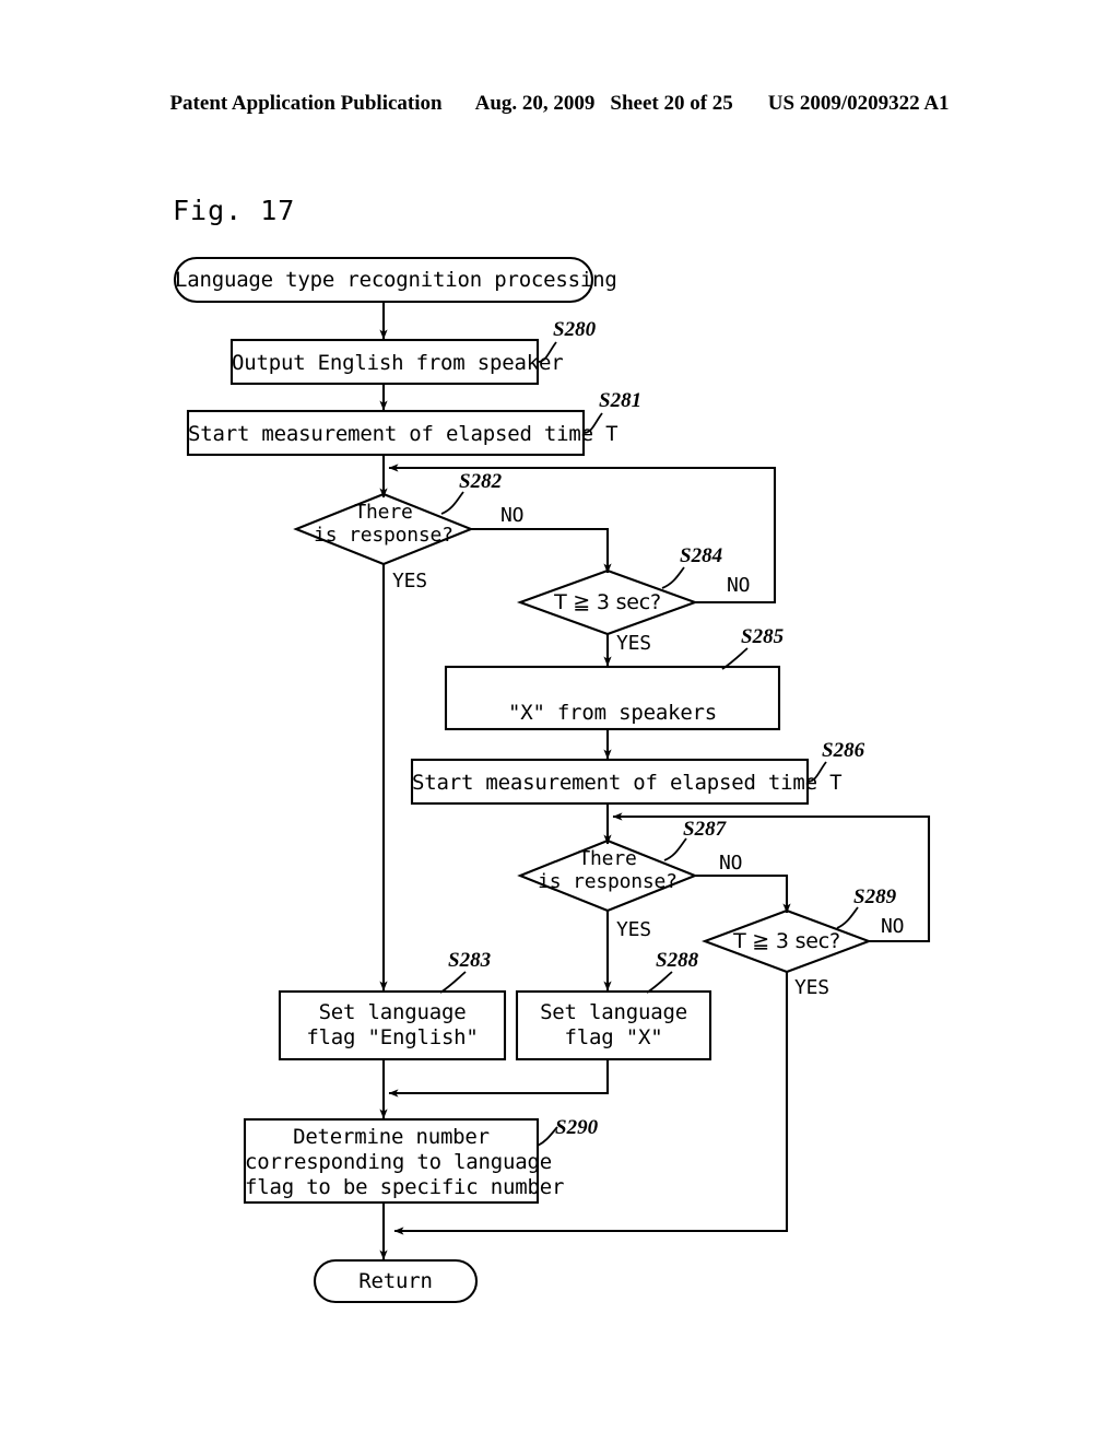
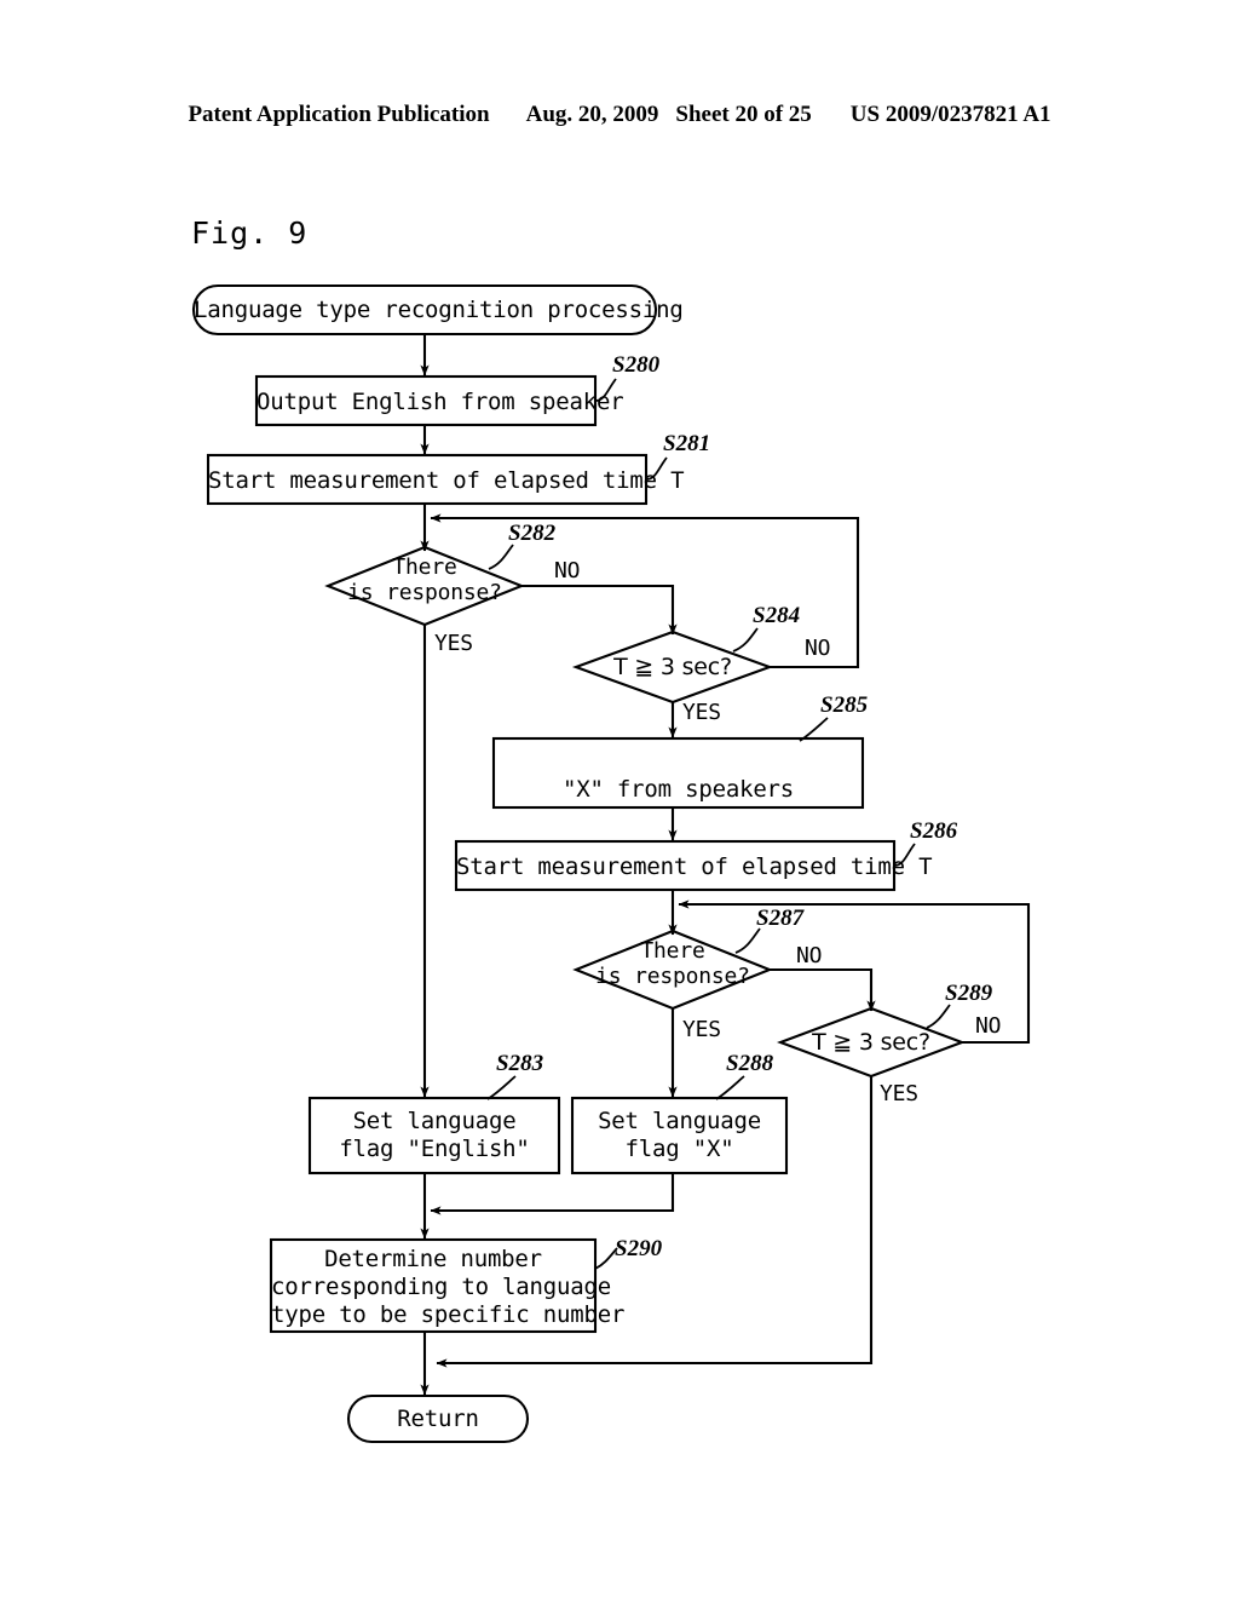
- Patent Application Publication Aug. 20, 2009 Sheet 20 of 25 US 2009/0209322 A1
+ Patent Application Publication Aug. 20, 2009 Sheet 20 of 25 US 2009/0237821 A1
- Fig. 17
+ Fig. 9
  Language type recognition processing
  Output English from speaker
  Start measurement of elapsed time T
  There
  is response?
  T ≧ 3 sec?
  "X" from speakers
  Start measurement of elapsed time T
  There
  is response?
  T ≧ 3 sec?
  Set language
  flag "English"
  Set language
  flag "X"
  Determine number
  corresponding to language
- flag to be specific number
+ type to be specific number
  Return
  S280
  S281
  S282
  S284
  S285
  S286
  S287
  S289
  S283
  S288
  S290
  NO
  YES
  NO
  YES
  NO
  YES
  NO
  YES
